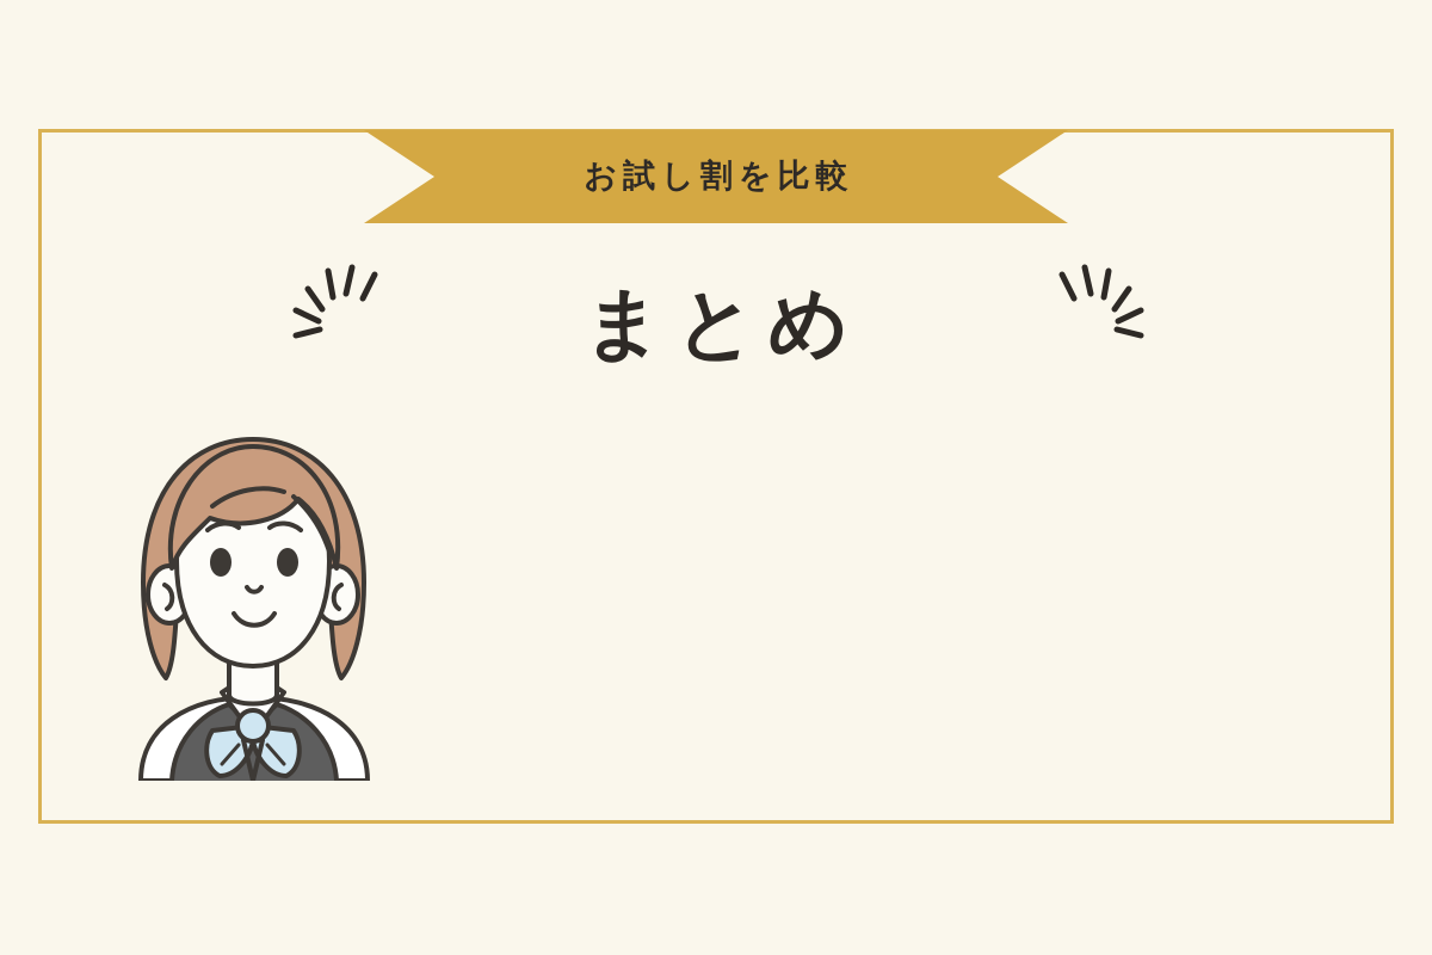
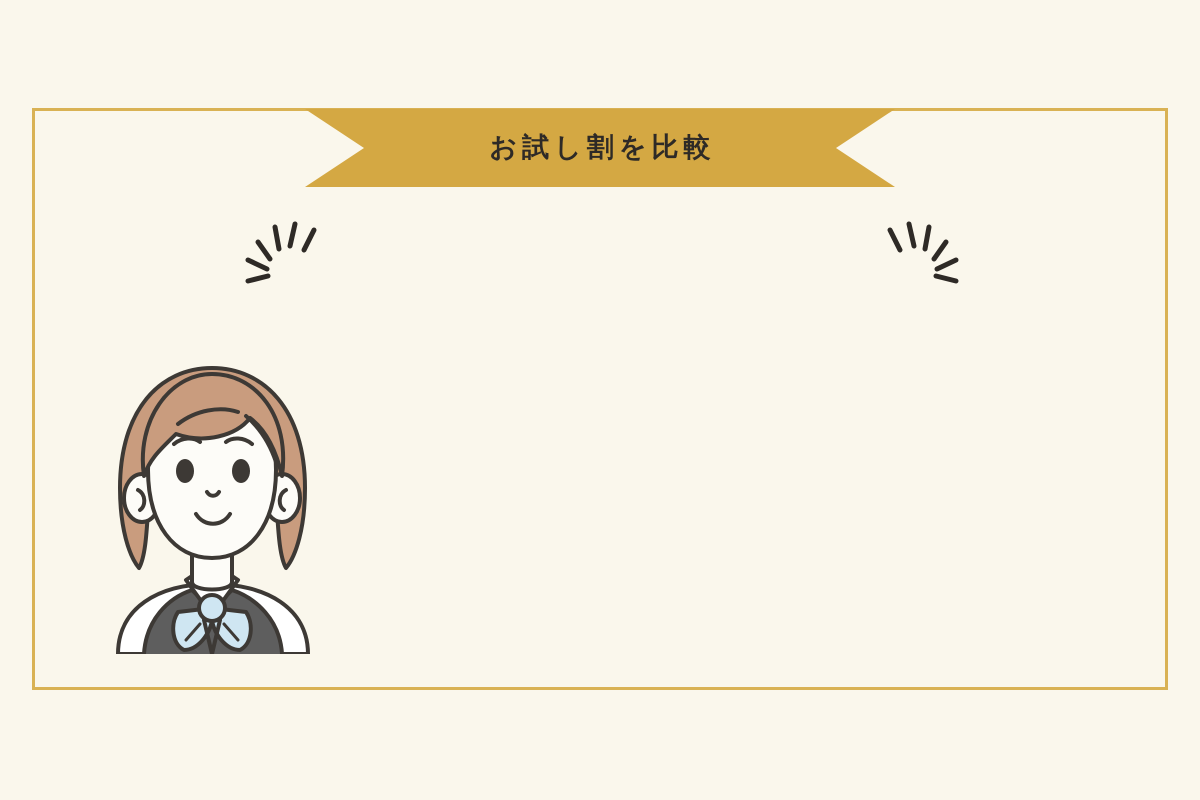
  お試し割を比較
- まとめ
